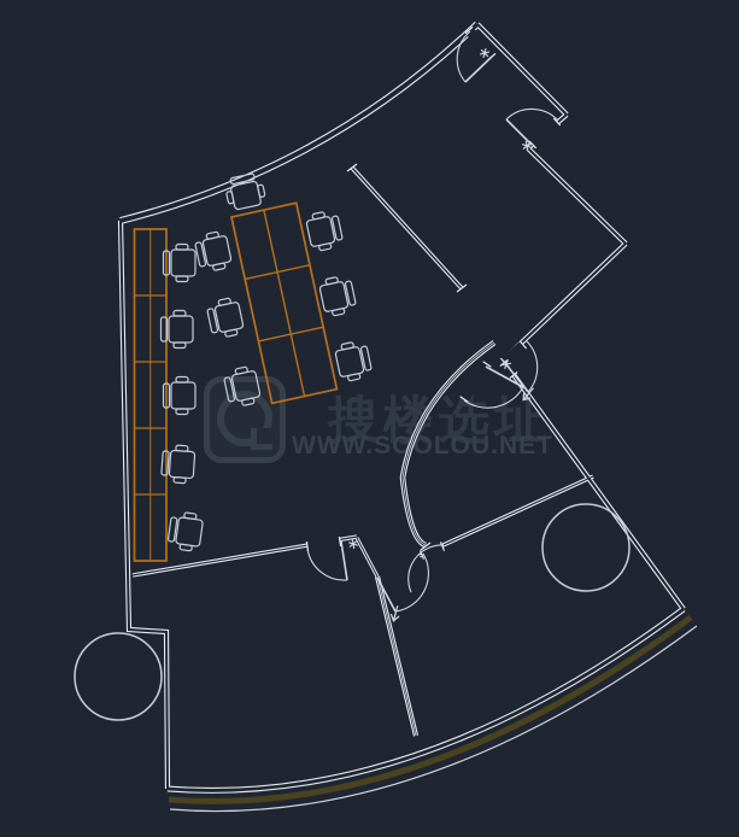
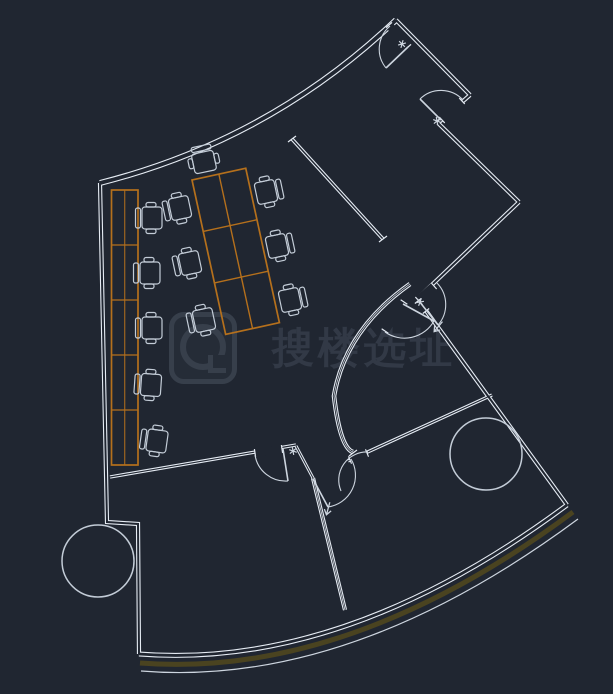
  搜楼选址
- WWW.SOOLOU.NET
